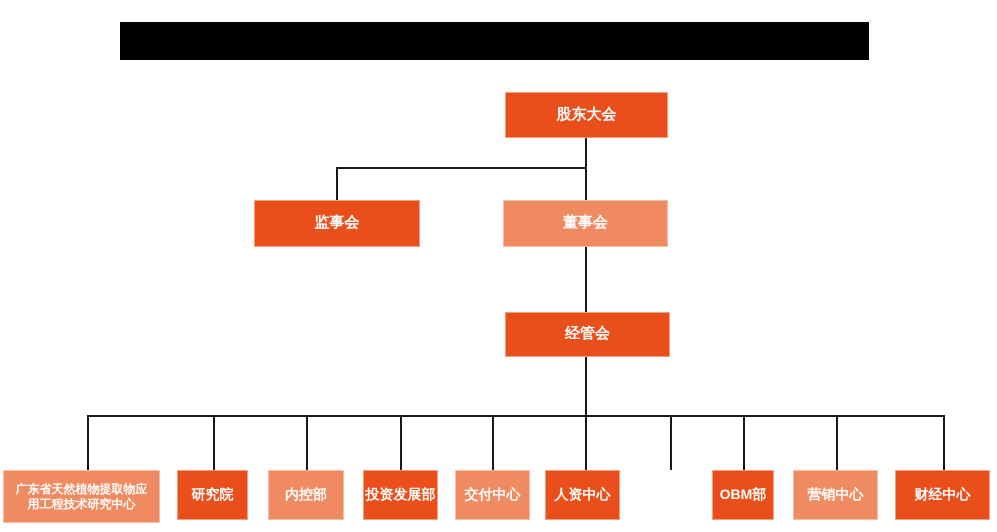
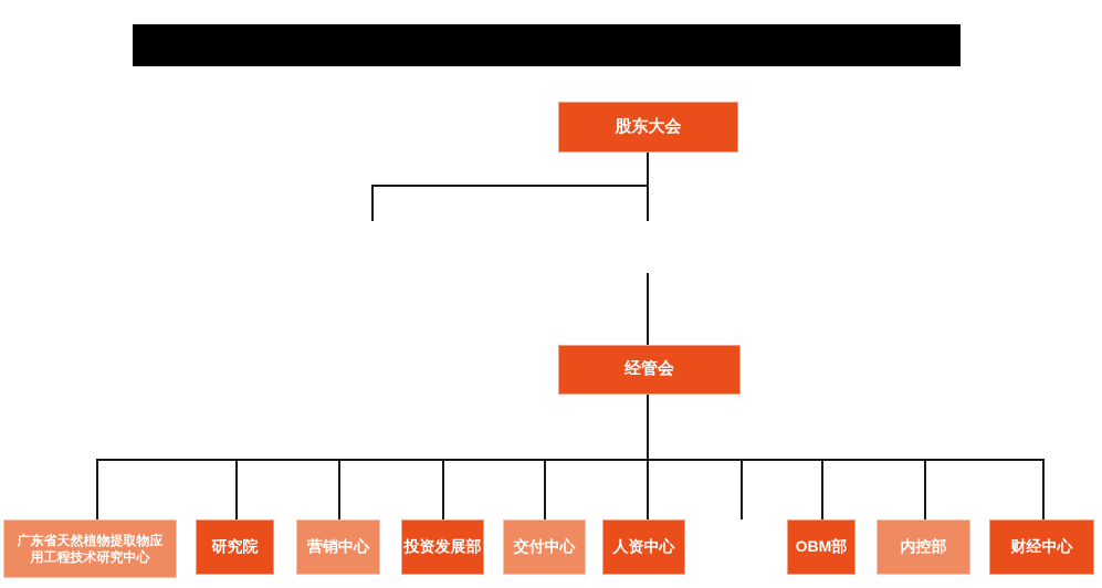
  股东大会
- 监事会
- 董事会
  经管会
  广东省天然植物提取物应用工程技术研究中心
  研究院
- 内控部
+ 营销中心
  投资发展部
  交付中心
  人资中心
  OBM部
- 营销中心
+ 内控部
  财经中心
